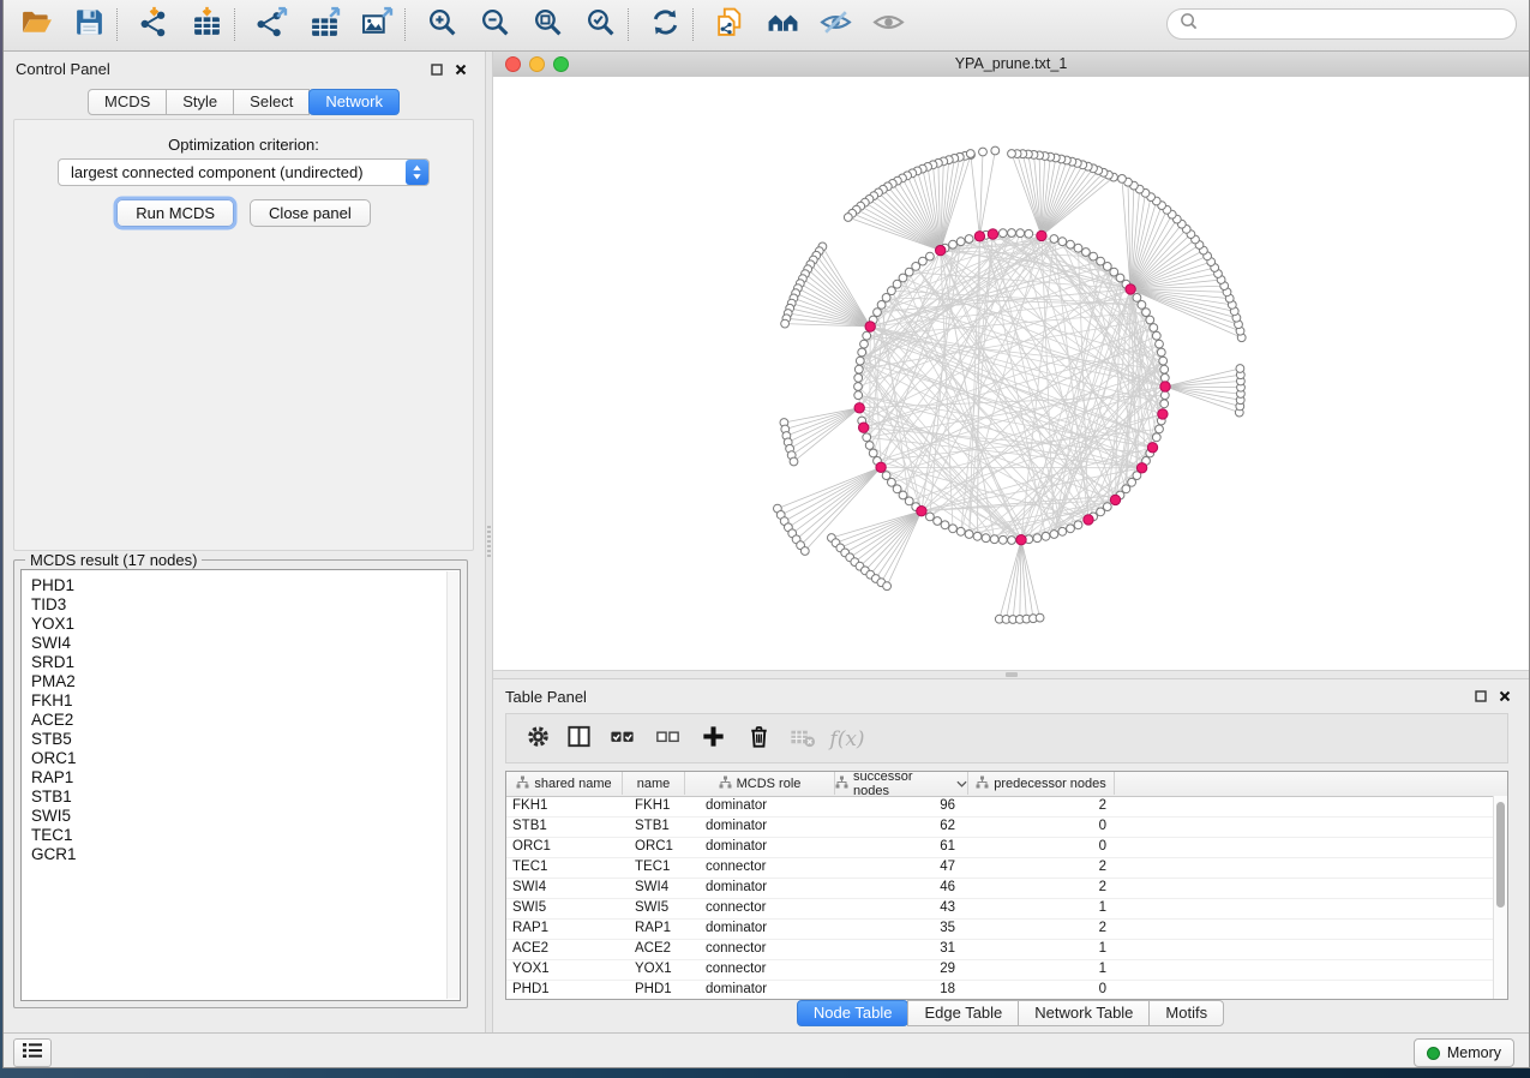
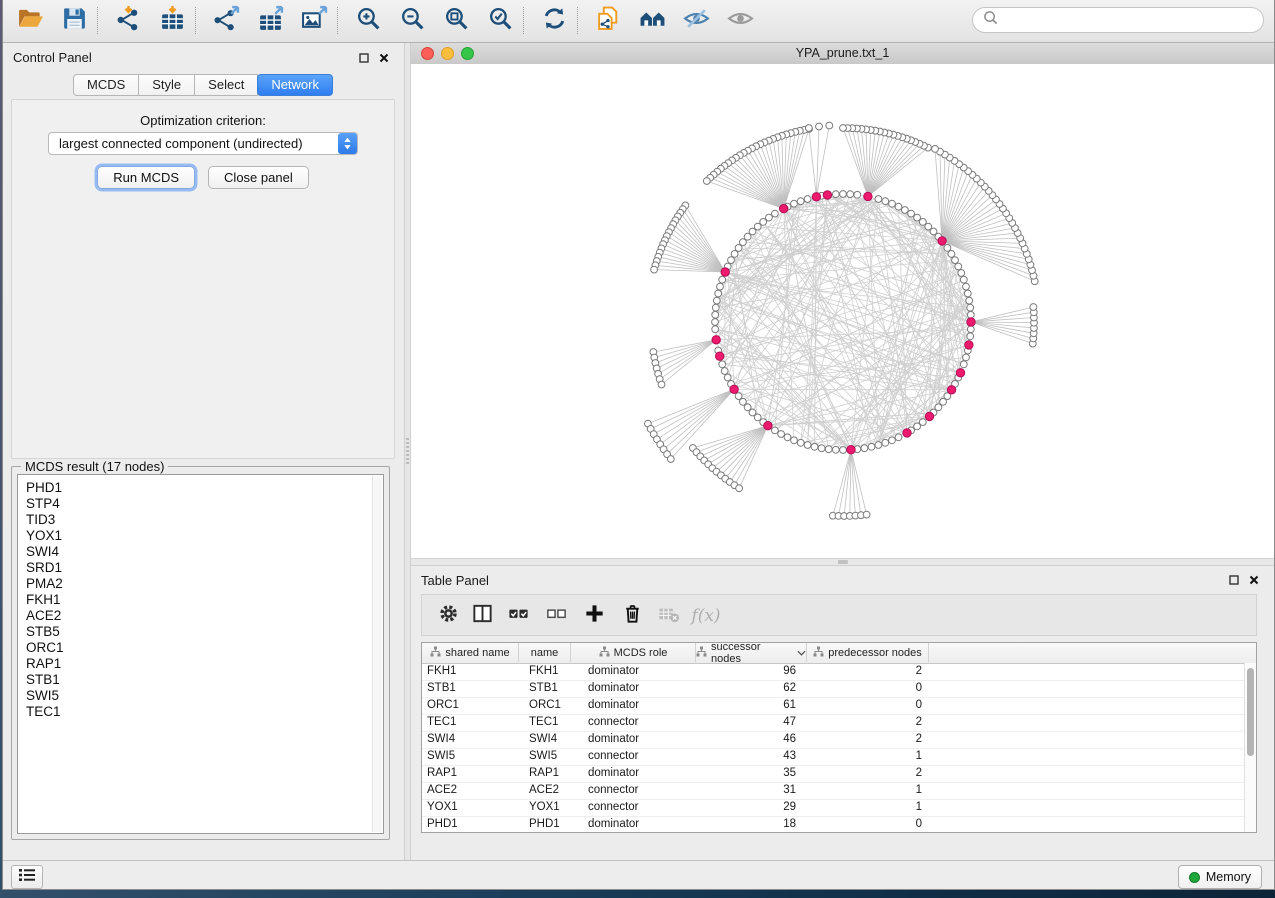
  Control Panel
  MCDS
  Style
  Select
  Network
  Optimization criterion:
  largest connected component (undirected)
  Run MCDS
  Close panel
  MCDS result (17 nodes)
  PHD1
+ STP4
  TID3
  YOX1
  SWI4
  SRD1
  PMA2
  FKH1
  ACE2
  STB5
  ORC1
  RAP1
  STB1
  SWI5
  TEC1
- GCR1
  YPA_prune.txt_1
  Table Panel
  f(x)
  shared name
  name
  MCDS role
  successor nodes
  predecessor nodes
  FKH1
  FKH1
  dominator
  96
  2
  STB1
  STB1
  dominator
  62
  0
  ORC1
  ORC1
  dominator
  61
  0
  TEC1
  TEC1
  connector
  47
  2
  SWI4
  SWI4
  dominator
  46
  2
  SWI5
  SWI5
  connector
  43
  1
  RAP1
  RAP1
  dominator
  35
  2
  ACE2
  ACE2
  connector
  31
  1
  YOX1
  YOX1
  connector
  29
  1
  PHD1
  PHD1
  dominator
  18
  0
- Node Table
- Edge Table
- Network Table
- Motifs
  Memory
